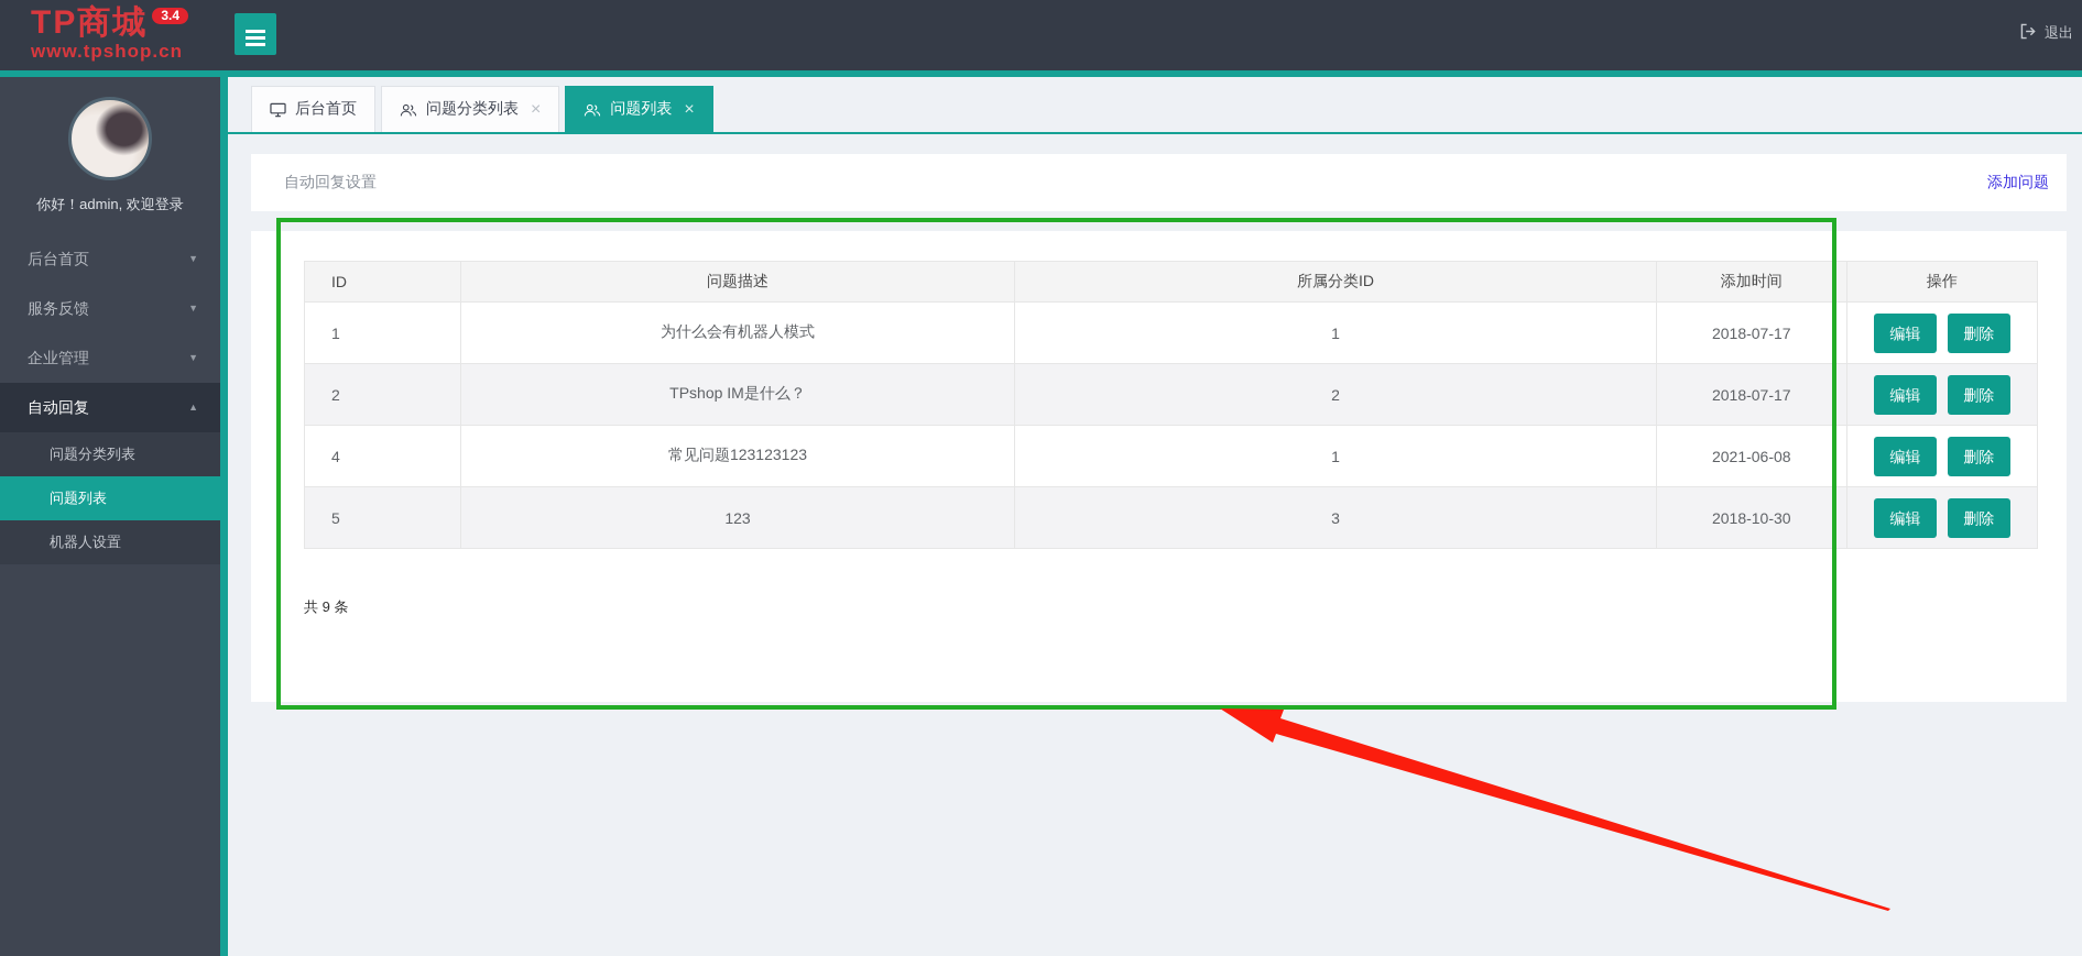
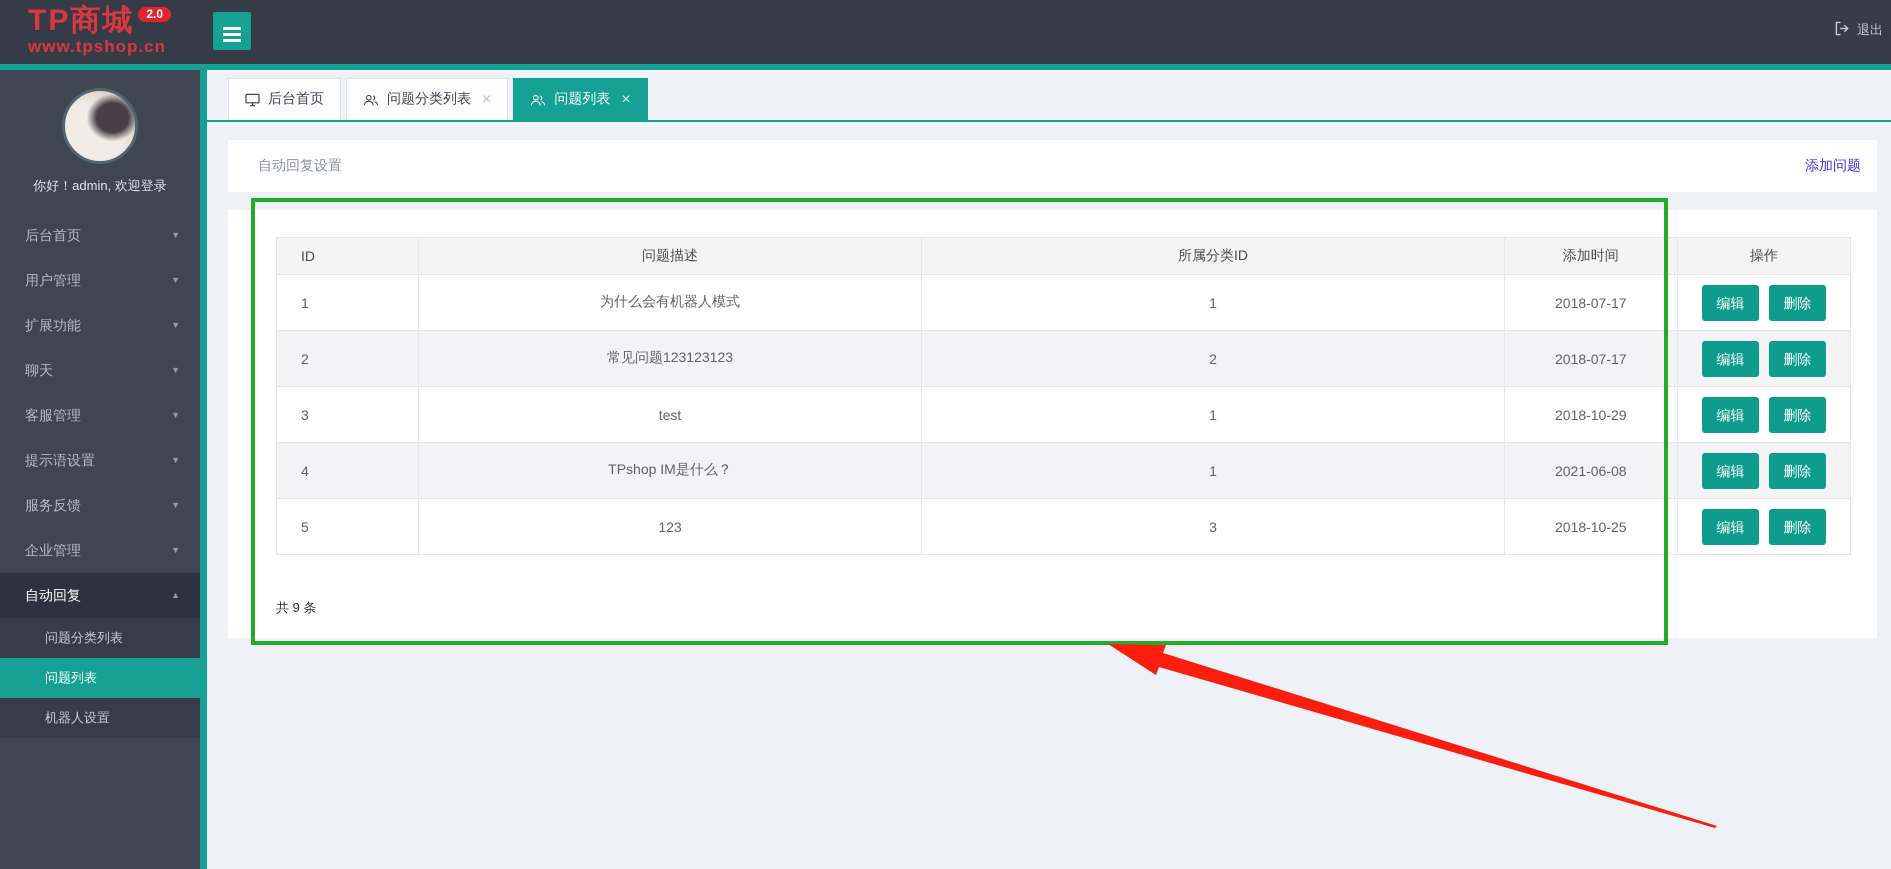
- TP商城 3.4
+ TP商城 2.0
  www.tpshop.cn
  退出
  你好！admin, 欢迎登录
  后台首页
+ 用户管理
+ 扩展功能
+ 聊天
+ 客服管理
+ 提示语设置
  服务反馈
  企业管理
  自动回复
  问题分类列表
  问题列表
  机器人设置
  后台首页
  问题分类列表
  ×
  问题列表
  ×
  自动回复设置
  添加问题
  ID	问题描述	所属分类ID	添加时间	操作
  1	为什么会有机器人模式	1	2018-07-17	编辑 删除
- 2	TPshop IM是什么？	2	2018-07-17	编辑 删除
+ 2	常见问题123123123	2	2018-07-17	编辑 删除
+ 3	test	1	2018-10-29	编辑 删除
- 4	常见问题123123123	1	2021-06-08	编辑 删除
+ 4	TPshop IM是什么？	1	2021-06-08	编辑 删除
- 5	123	3	2018-10-30	编辑 删除
+ 5	123	3	2018-10-25	编辑 删除
  共 9 条
